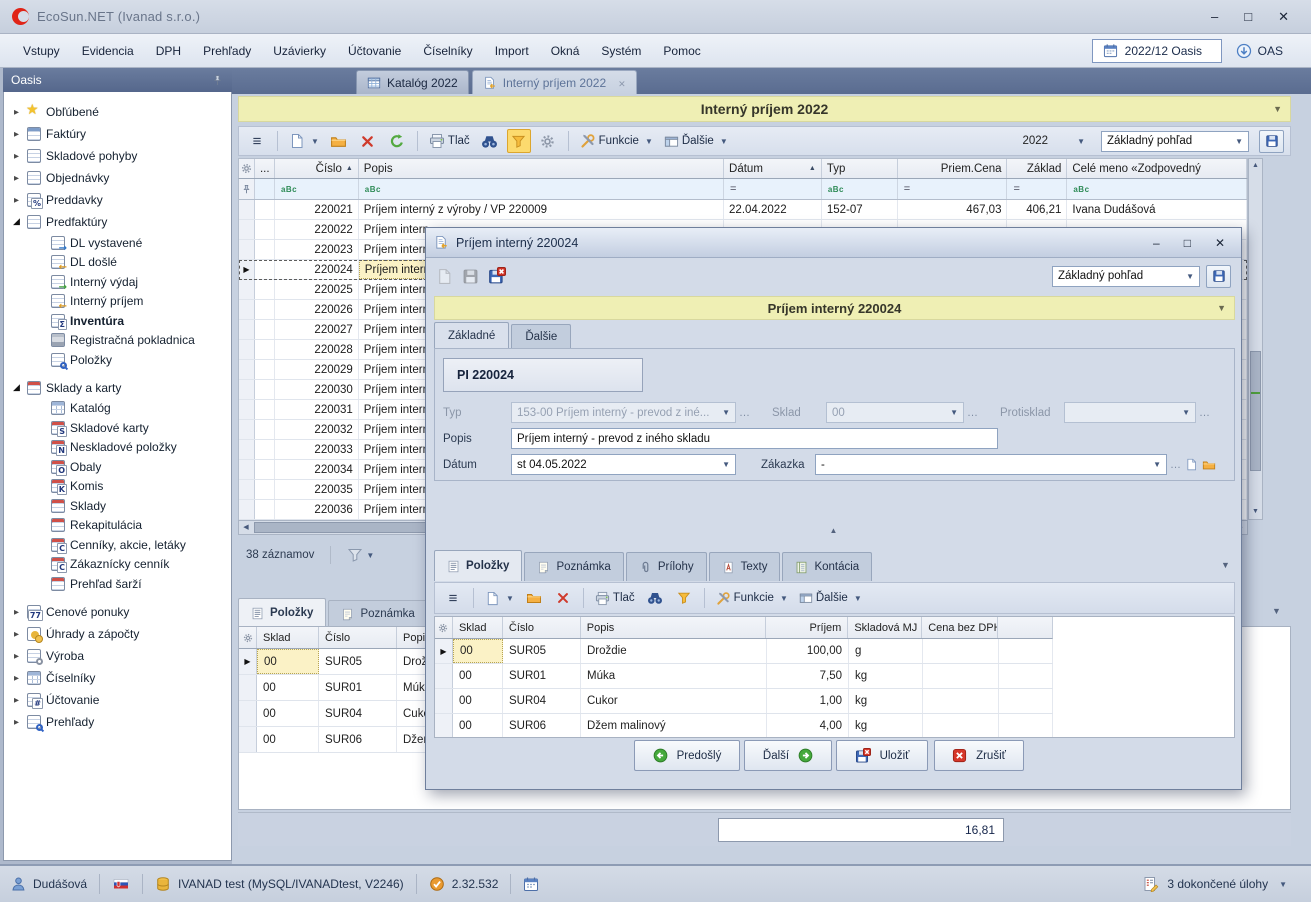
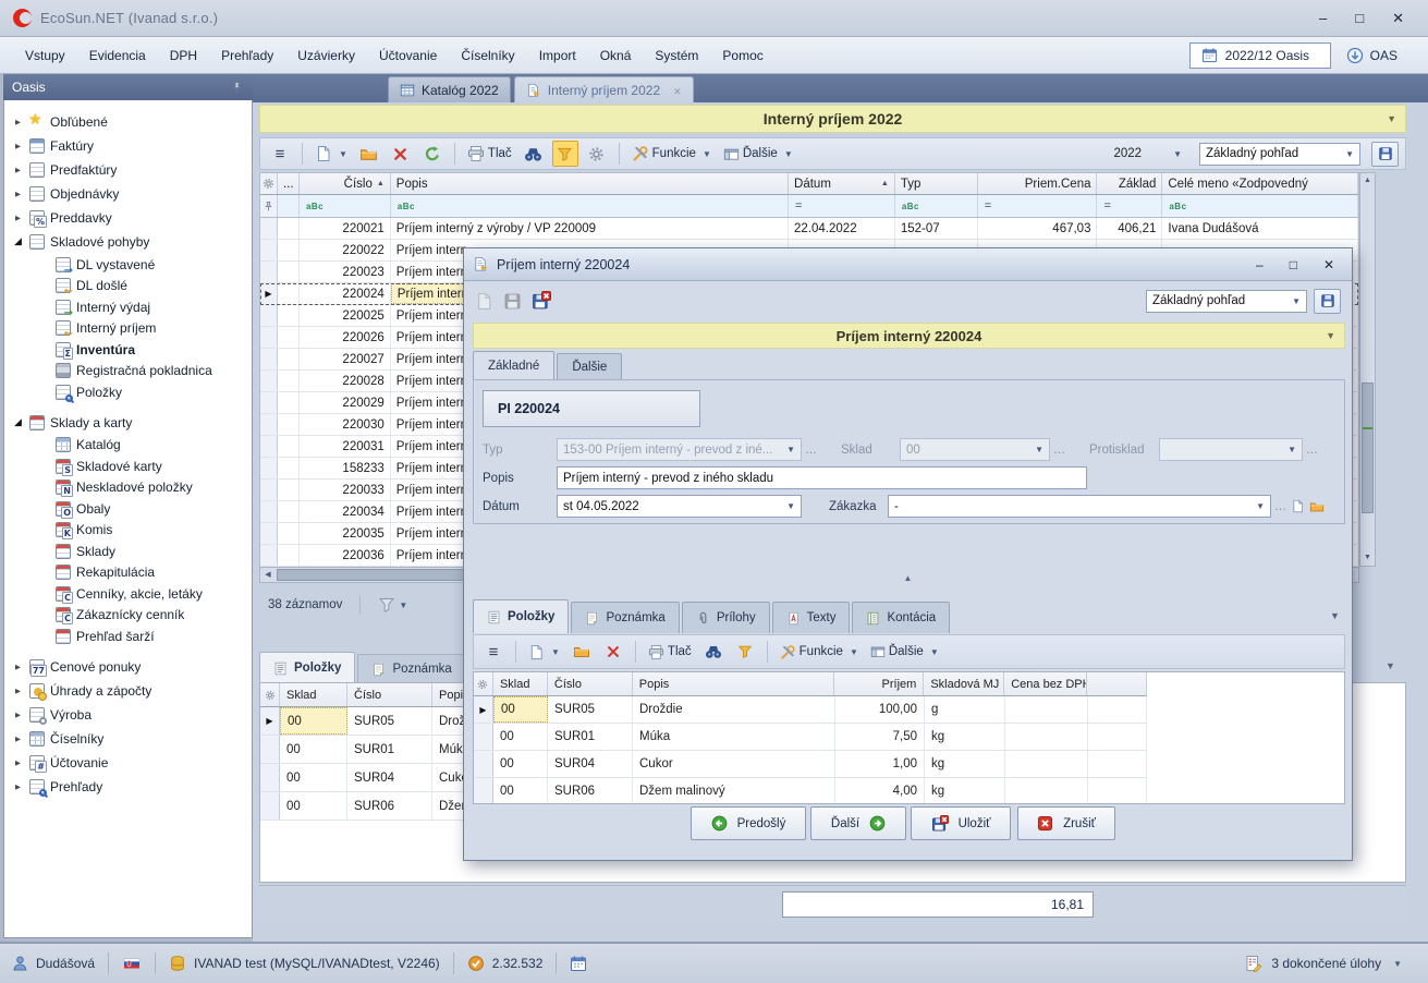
  EcoSun.NET (Ivanad s.r.o.)
  –
  □
  ✕
  Vstupy
  Evidencia
  DPH
  Prehľady
  Uzávierky
  Účtovanie
  Číselníky
  Import
  Okná
  Systém
  Pomoc
  2022/12 Oasis
  OAS
  Oasis
  Obľúbené
  Faktúry
- Skladové pohyby
+ Predfaktúry
  Objednávky
  %
  Preddavky
- Predfaktúry
+ Skladové pohyby
  →
  DL vystavené
  ←
  DL došlé
  →
  Interný výdaj
  ←
  Interný príjem
  Σ
  Inventúra
  Registračná pokladnica
  Položky
  Sklady a karty
  Katalóg
  S
  Skladové karty
  N
  Neskladové položky
  O
  Obaly
  K
  Komis
  Sklady
  Rekapitulácia
  C
  Cenníky, akcie, letáky
  C
  Zákaznícky cenník
  Prehľad šarží
  77
  Cenové ponuky
  Úhrady a zápočty
  Výroba
  Číselníky
  #
  Účtovanie
  Prehľady
  Katalóg 2022
  Interný príjem 2022
  Interný príjem 2022
  ▼
  ≡
  ▼
  Tlač
  Funkcie
  ▼
  Ďalšie
  ▼
  2022
  ▼
  Základný pohľad
  ▼
  ...
  Číslo
  Popis
  Dátum
  Typ
  Priem.Cena
  Základ
  Celé meno «Zodpovedný
  aBc
  aBc
  =
  aBc
  =
  =
  aBc
  220021
  Príjem interný z výroby / VP 220009
  22.04.2022
  152-07
  467,03
  406,21
  Ivana Dudášová
  220022
  Príjem inter
  220023
  Príjem inter
  ▶
  220024
  Príjem inter
  220025
  Príjem inter
  220026
  Príjem inter
  220027
  Príjem inter
  220028
  Príjem inter
  220029
  Príjem inter
  220030
  Príjem inter
  220031
  Príjem inter
- 220032
+ 158233
  Príjem inter
  220033
  Príjem inter
  220034
  Príjem inter
  220035
  Príjem inter
  220036
  Príjem inter
  38 záznamov
  ▼
  Položky
  Poznámka
  ▼
  Sklad
  Číslo
  Popi
  ▶
  00
  SUR05
  00
  SUR01
  Múk
  00
  SUR04
  00
  SUR06
  16,81
  Príjem interný 220024
  –
  □
  ✕
  Základný pohľad
  ▼
  Príjem interný 220024
  ▼
  Základné
  Ďalšie
  PI 220024
  Typ
  153-00 Príjem interný - prevod z iné...
  ▼
  …
  Sklad
  00
  ▼
  …
  Protisklad
  ▼
  …
  Popis
  Príjem interný - prevod z iného skladu
  Dátum
  st 04.05.2022
  ▼
  Zákazka
  -
  ▼
  …
  ▲
  Položky
  Poznámka
  Prílohy
  Texty
  Kontácia
  ▼
  ≡
  ▼
  Tlač
  Funkcie
  ▼
  Ďalšie
  ▼
  Sklad
  Číslo
  Popis
  Príjem
  Skladová MJ
  Cena bez DPH
  ▶
  00
  SUR05
  Droždie
  100,00
  g
  00
  SUR01
  Múka
  7,50
  kg
  00
  SUR04
  Cukor
  1,00
  kg
  00
  SUR06
  Džem malinový
  4,00
  kg
  Predošlý
  Ďalší
  Uložiť
  Zrušiť
  Dudášová
  IVANAD test (MySQL/IVANADtest, V2246)
  2.32.532
  3 dokončené úlohy
  ▼
